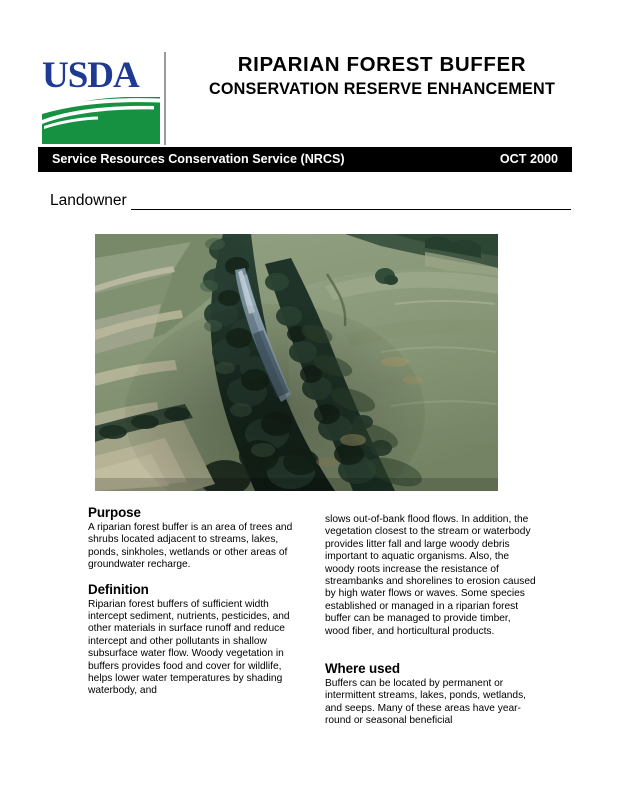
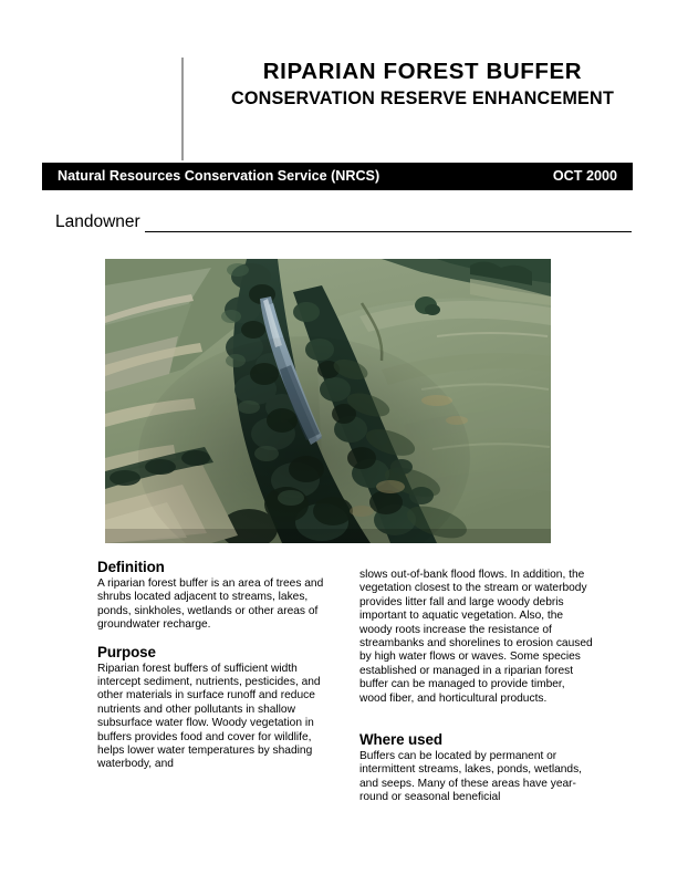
- USDA
  RIPARIAN FOREST BUFFER
  CONSERVATION RESERVE ENHANCEMENT
- Service Resources Conservation Service (NRCS)
+ Natural Resources Conservation Service (NRCS)
  OCT 2000
  Landowner
- Purpose
+ Definition
  A riparian forest buffer is an area of trees and shrubs located adjacent to streams, lakes, ponds, sinkholes, wetlands or other areas of groundwater recharge.
- Definition
+ Purpose
- Riparian forest buffers of sufficient width intercept sediment, nutrients, pesticides, and other materials in surface runoff and reduce intercept and other pollutants in shallow subsurface water flow. Woody vegetation in buffers provides food and cover for wildlife, helps lower water temperatures by shading waterbody, and
+ Riparian forest buffers of sufficient width intercept sediment, nutrients, pesticides, and other materials in surface runoff and reduce nutrients and other pollutants in shallow subsurface water flow. Woody vegetation in buffers provides food and cover for wildlife, helps lower water temperatures by shading waterbody, and
- slows out-of-bank flood flows. In addition, the vegetation closest to the stream or waterbody provides litter fall and large woody debris important to aquatic organisms. Also, the woody roots increase the resistance of streambanks and shorelines to erosion caused by high water flows or waves. Some species established or managed in a riparian forest buffer can be managed to provide timber, wood fiber, and horticultural products.
+ slows out-of-bank flood flows. In addition, the vegetation closest to the stream or waterbody provides litter fall and large woody debris important to aquatic vegetation. Also, the woody roots increase the resistance of streambanks and shorelines to erosion caused by high water flows or waves. Some species established or managed in a riparian forest buffer can be managed to provide timber, wood fiber, and horticultural products.
  Where used
  Buffers can be located by permanent or intermittent streams, lakes, ponds, wetlands, and seeps. Many of these areas have year-round or seasonal beneficial
